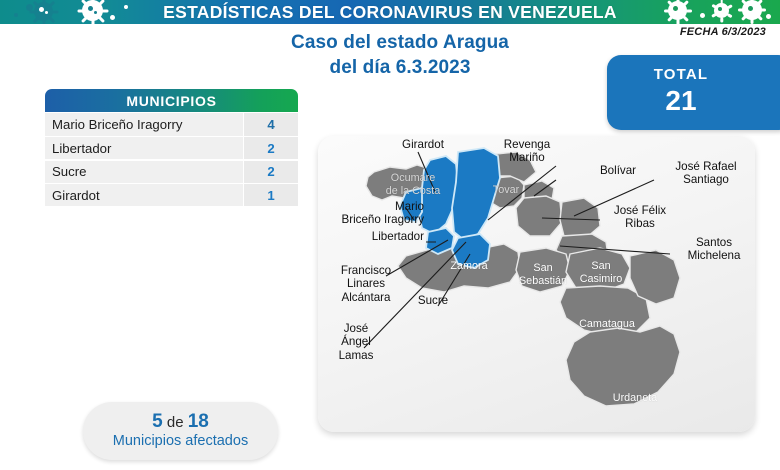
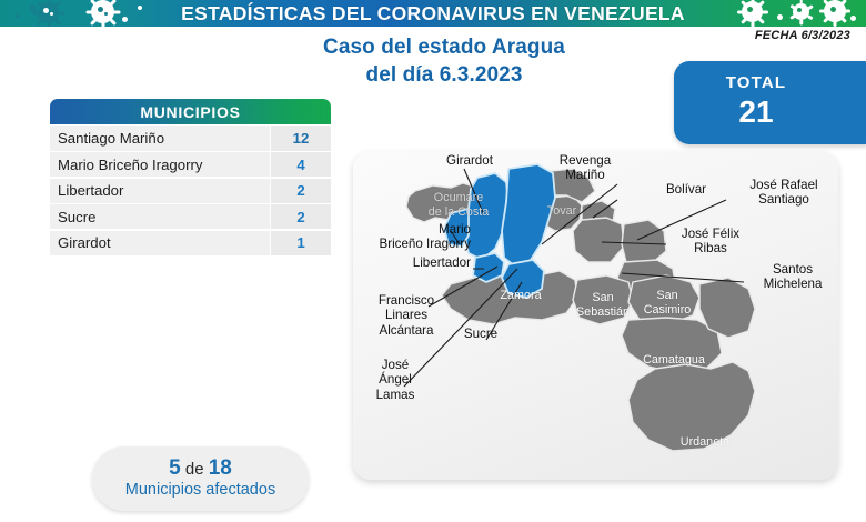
  ESTADÍSTICAS DEL CORONAVIRUS EN VENEZUELA
  FECHA 6/3/2023
  Caso del estado Aragua
  del día 6.3.2023
  TOTAL
  21
  MUNICIPIOS
+ Santiago Mariño
+ 12
  Mario Briceño Iragorry
  4
  Libertador
  2
  Sucre
  2
  Girardot
  1
  5 de 18
  Municipios afectados
  Ocumare
  de la Costa
  Tovar
  Zamora
  San
  Sebastián
  San
  Casimiro
  Camatagua
  Urdaneta
  Girardot
  Revenga
  Mariño
  Bolívar
  José Rafael
  Santiago
  José Félix
  Ribas
  Santos
  Michelena
  Mario
  Briceño Iragorry
  Libertador
  Francisco
  Linares
  Alcántara
  Sucre
  José
  Ángel
  Lamas
